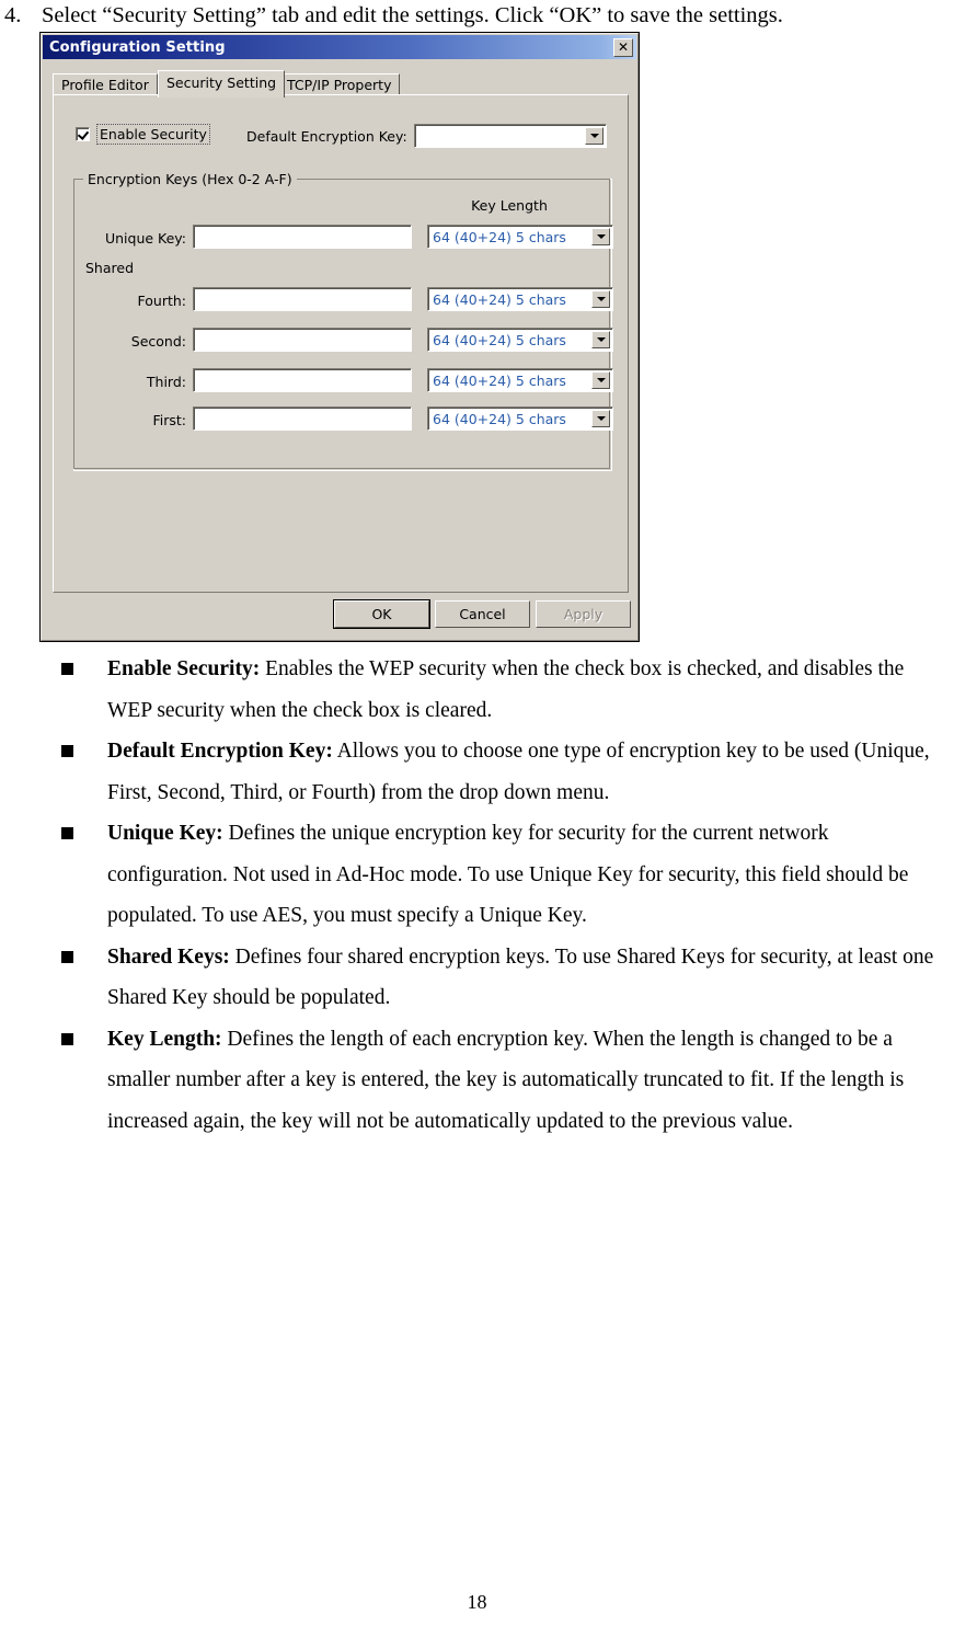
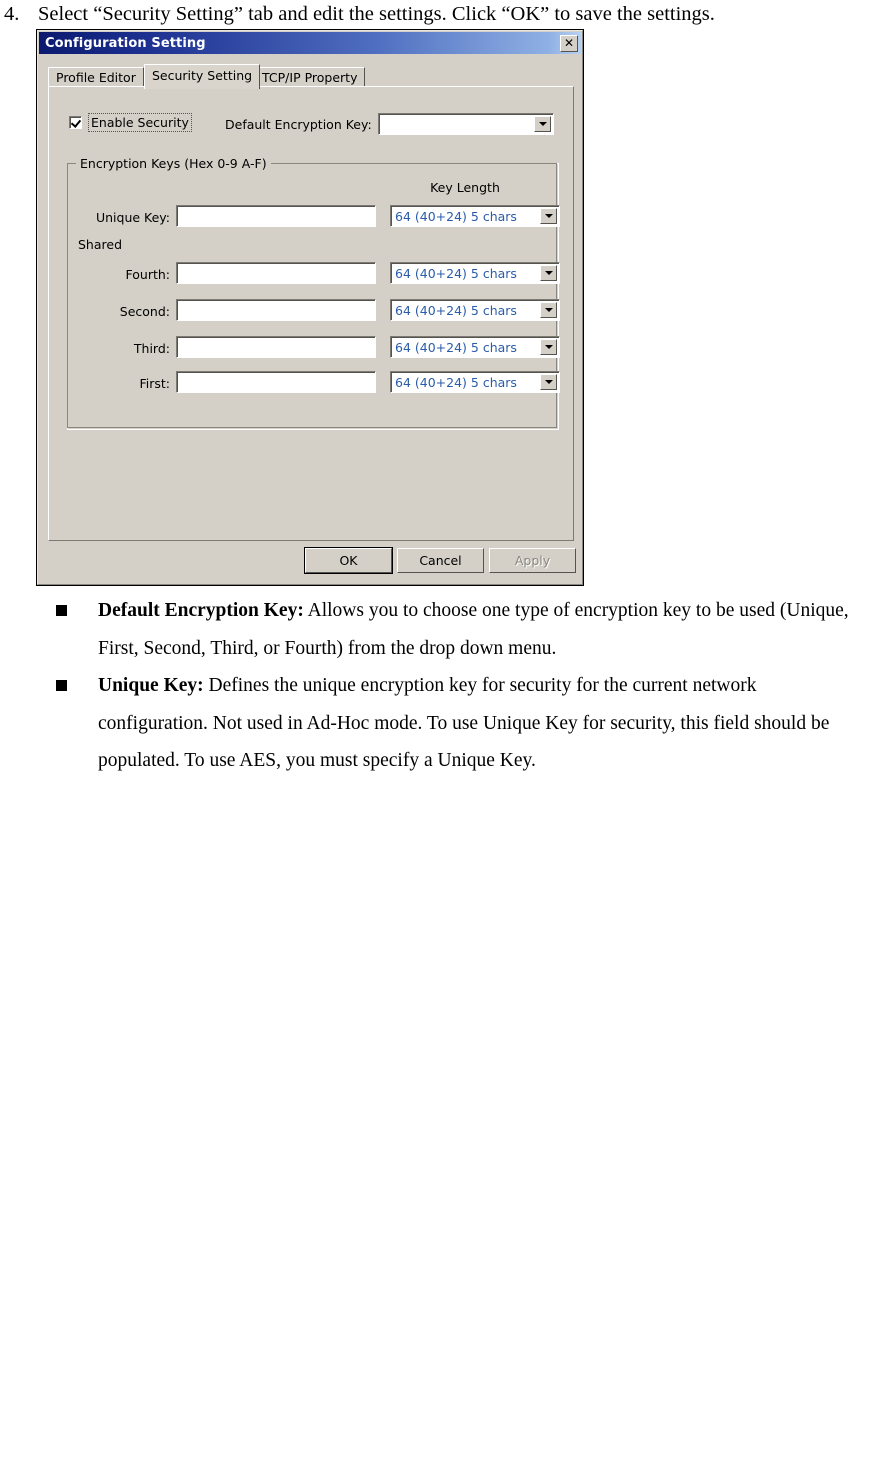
  4. Select “Security Setting” tab and edit the settings. Click “OK” to save the settings.
  Configuration Setting
  ✕
  Profile Editor
  Security Setting
  TCP/IP Property
  Enable Security
  Default Encryption Key:
- Encryption Keys (Hex 0-2 A-F)
+ Encryption Keys (Hex 0-9 A-F)
  Key Length
  Unique Key:
  64 (40+24) 5 chars
  Shared
  Fourth:
  64 (40+24) 5 chars
  Second:
  64 (40+24) 5 chars
  Third:
  64 (40+24) 5 chars
  First:
  64 (40+24) 5 chars
  OK
  Cancel
  Apply
- Enable Security: Enables the WEP security when the check box is checked, and disables the WEP security when the check box is cleared.
  Default Encryption Key: Allows you to choose one type of encryption key to be used (Unique, First, Second, Third, or Fourth) from the drop down menu.
  Unique Key: Defines the unique encryption key for security for the current network configuration. Not used in Ad-Hoc mode. To use Unique Key for security, this field should be populated. To use AES, you must specify a Unique Key.
- Shared Keys: Defines four shared encryption keys. To use Shared Keys for security, at least one Shared Key should be populated.
- Key Length: Defines the length of each encryption key. When the length is changed to be a smaller number after a key is entered, the key is automatically truncated to fit. If the length is increased again, the key will not be automatically updated to the previous value.
- 18
